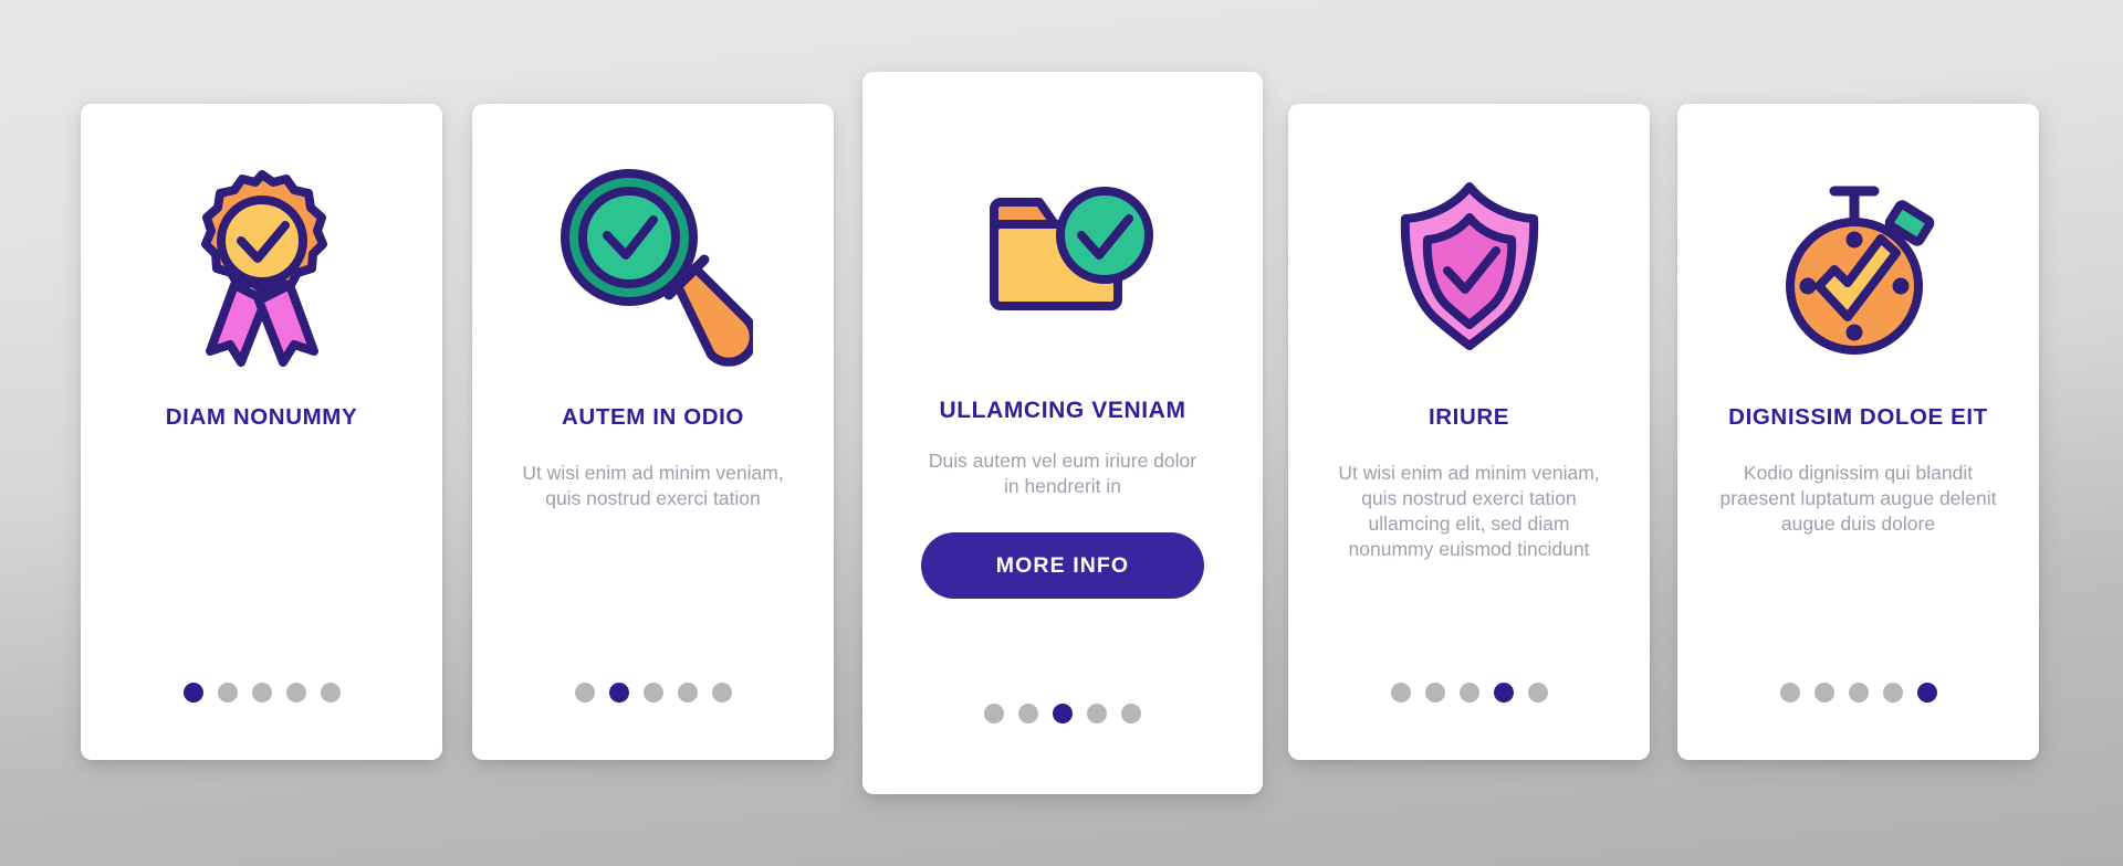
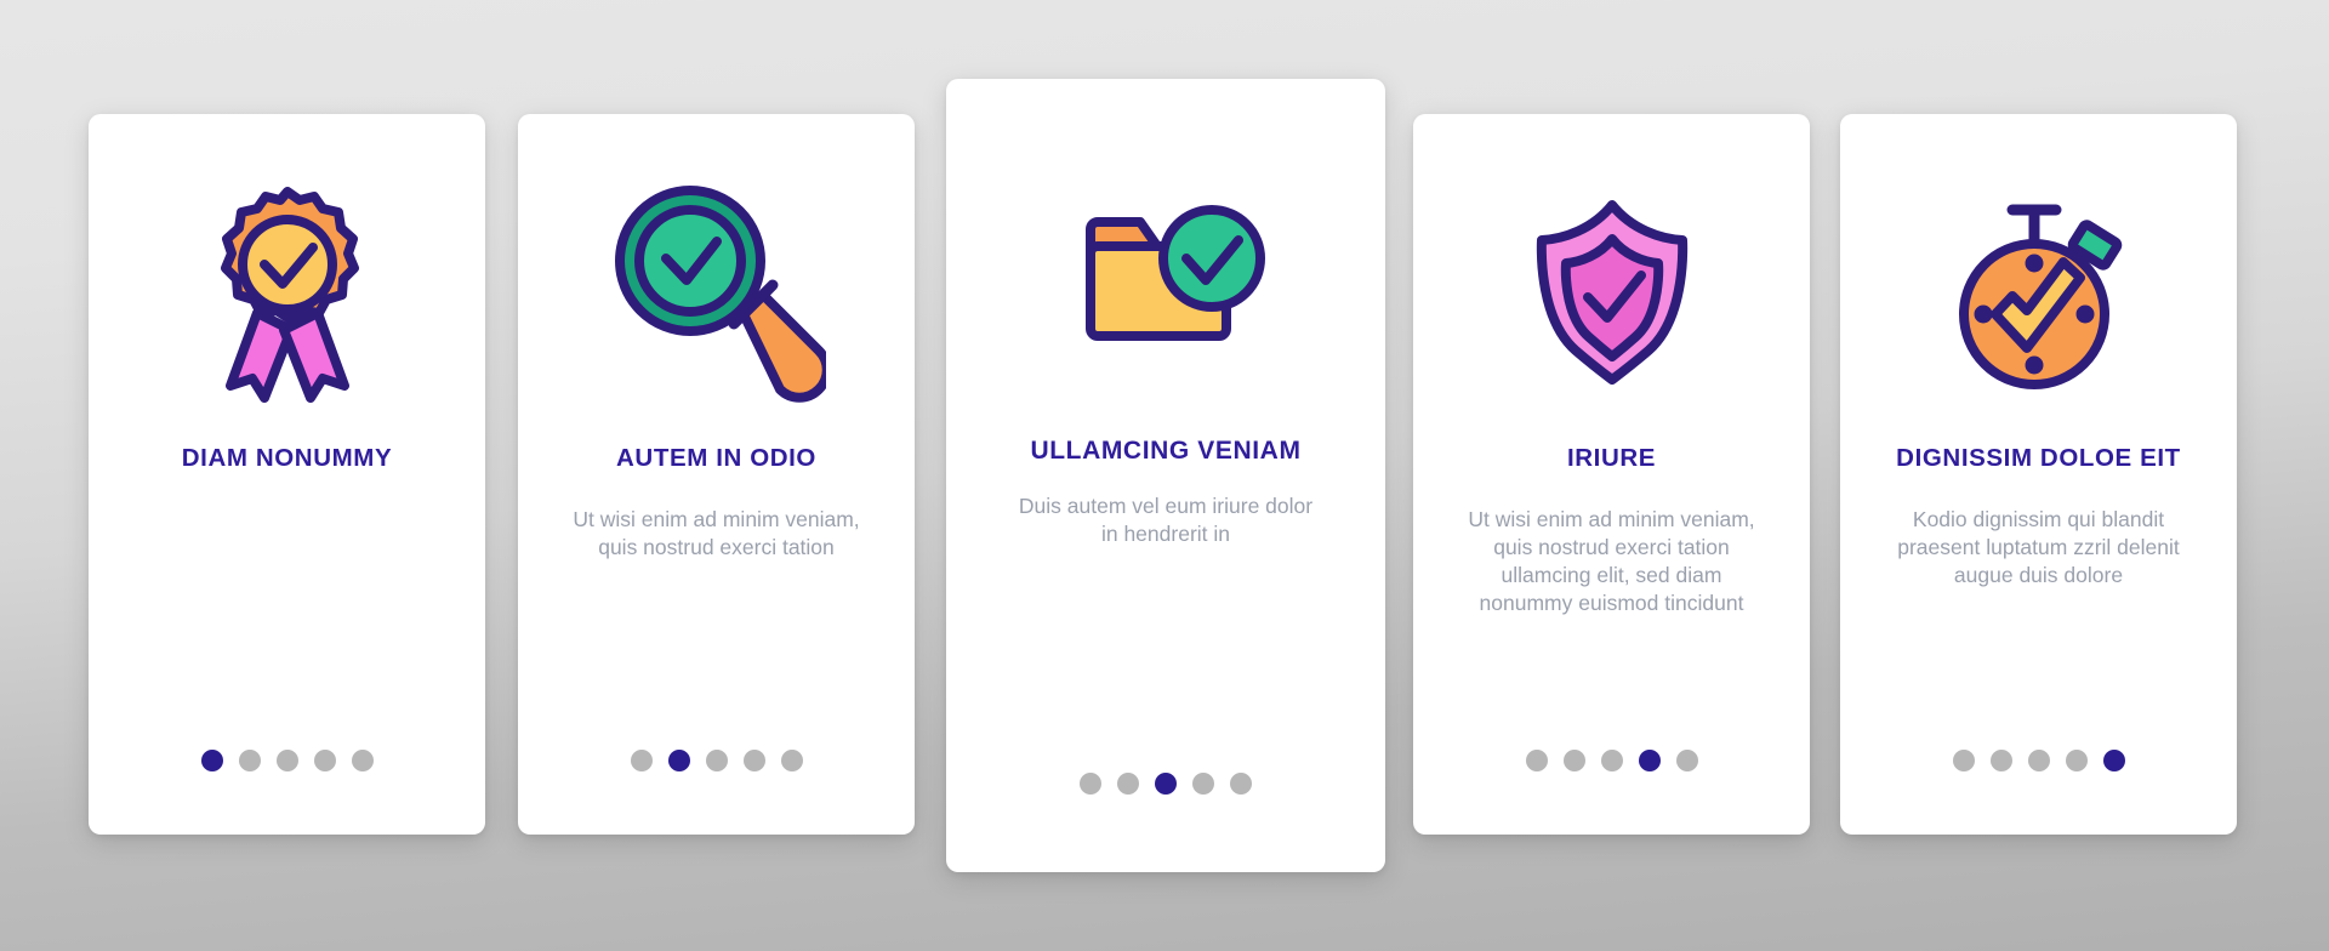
  DIAM NONUMMY
  AUTEM IN ODIO
  Ut wisi enim ad minim veniam, quis nostrud exerci tation
  ULLAMCING VENIAM
  Duis autem vel eum iriure dolor in hendrerit in
- MORE INFO
  IRIURE
  Ut wisi enim ad minim veniam, quis nostrud exerci tation ullamcing elit, sed diam nonummy euismod tincidunt
  DIGNISSIM DOLOE EIT
- Kodio dignissim qui blandit praesent luptatum augue delenit augue duis dolore
+ Kodio dignissim qui blandit praesent luptatum zzril delenit augue duis dolore
